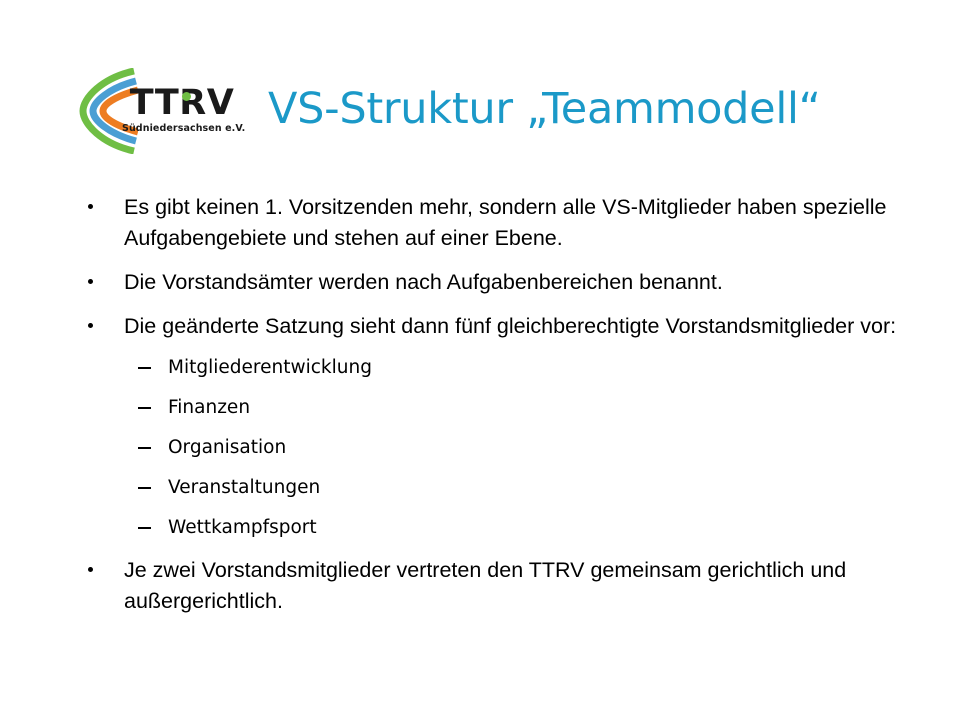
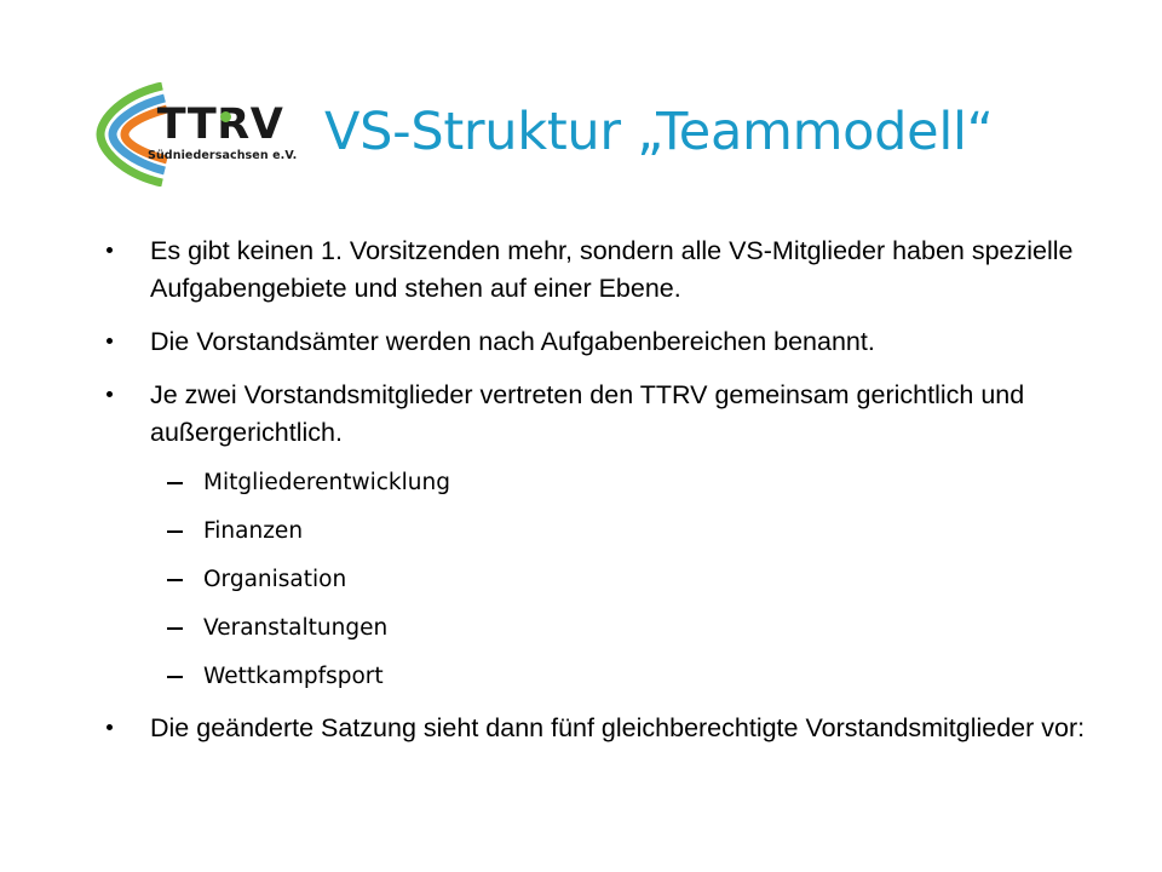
  TTRV
  Südniedersachsen e.V.
  VS-Struktur „Teammodell“
  Es gibt keinen 1. Vorsitzenden mehr, sondern alle VS-Mitglieder haben spezielle Aufgabengebiete und stehen auf einer Ebene.
  Die Vorstandsämter werden nach Aufgabenbereichen benannt.
- Die geänderte Satzung sieht dann fünf gleichberechtigte Vorstandsmitglieder vor:
+ Je zwei Vorstandsmitglieder vertreten den TTRV gemeinsam gerichtlich und außergerichtlich.
  Mitgliederentwicklung
  Finanzen
  Organisation
  Veranstaltungen
  Wettkampfsport
- Je zwei Vorstandsmitglieder vertreten den TTRV gemeinsam gerichtlich und außergerichtlich.
+ Die geänderte Satzung sieht dann fünf gleichberechtigte Vorstandsmitglieder vor:
